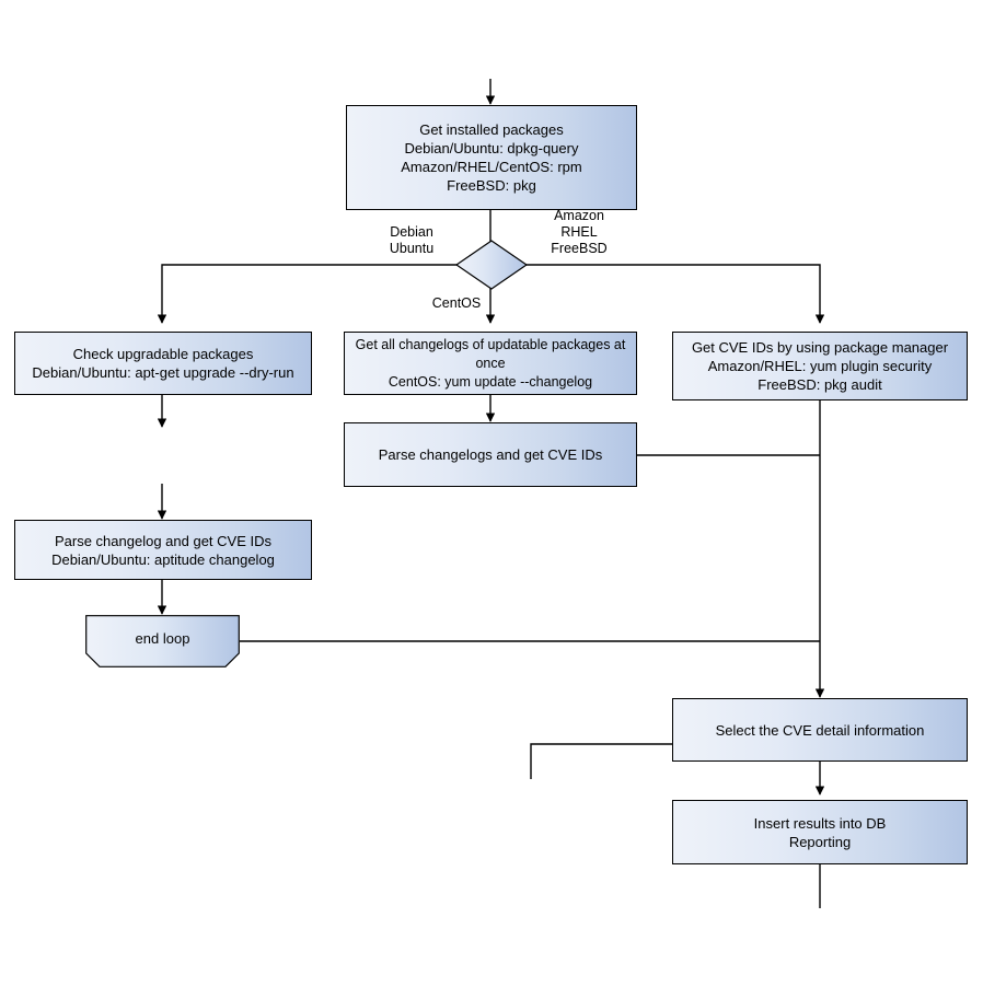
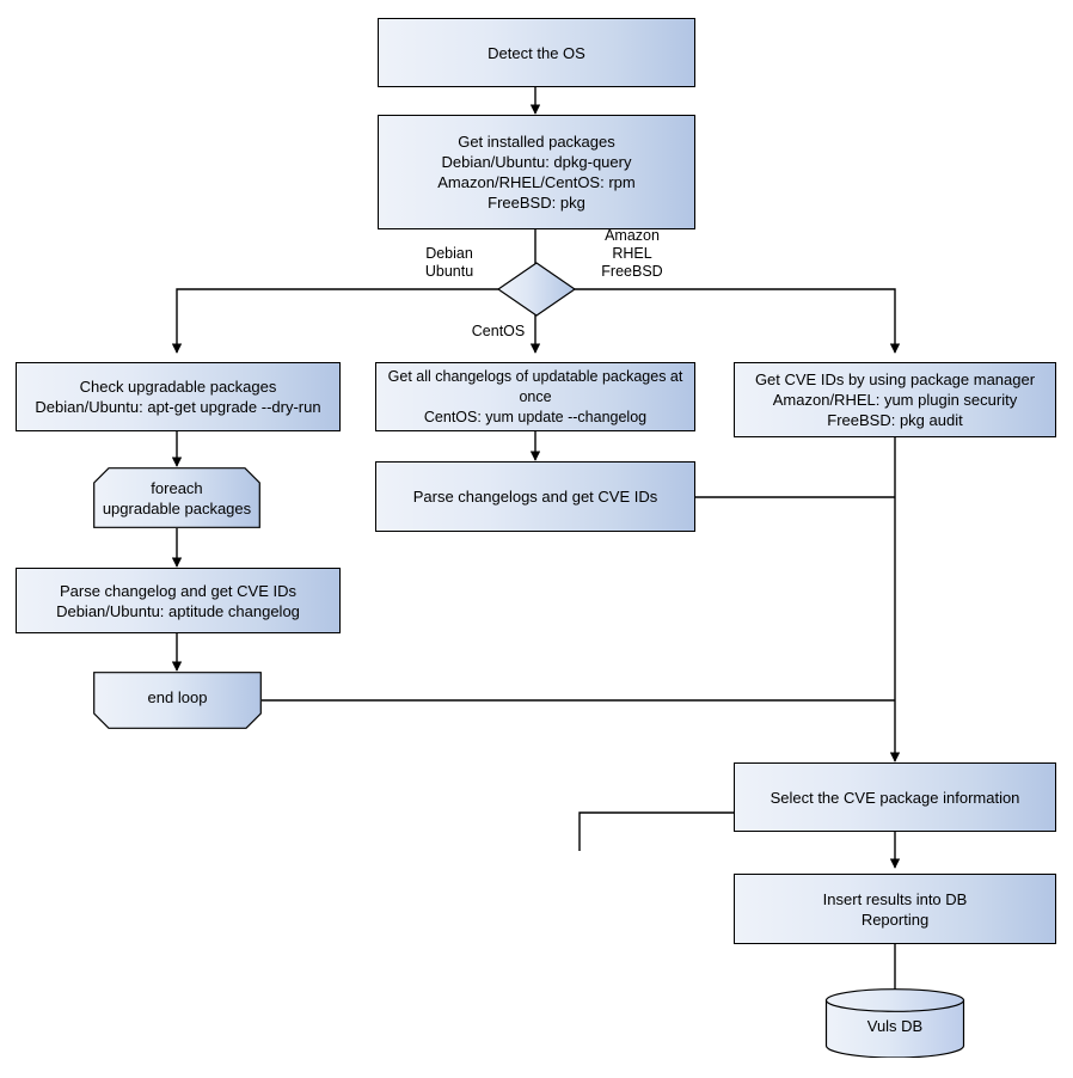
+ Detect the OS
  Get installed packages
  Debian/Ubuntu: dpkg-query
  Amazon/RHEL/CentOS: rpm
  FreeBSD: pkg
  Debian
  Ubuntu
  Amazon
  RHEL
  FreeBSD
  CentOS
  Check upgradable packages
  Debian/Ubuntu: apt-get upgrade --dry-run
  Get all changelogs of updatable packages at once
  CentOS: yum update --changelog
  Get CVE IDs by using package manager
  Amazon/RHEL: yum plugin security
  FreeBSD: pkg audit
+ foreach
+ upgradable packages
  Parse changelog and get CVE IDs
  Debian/Ubuntu: aptitude changelog
  end loop
  Parse changelogs and get CVE IDs
- Select the CVE detail information
+ Select the CVE package information
  Insert results into DB
  Reporting
+ Vuls DB
